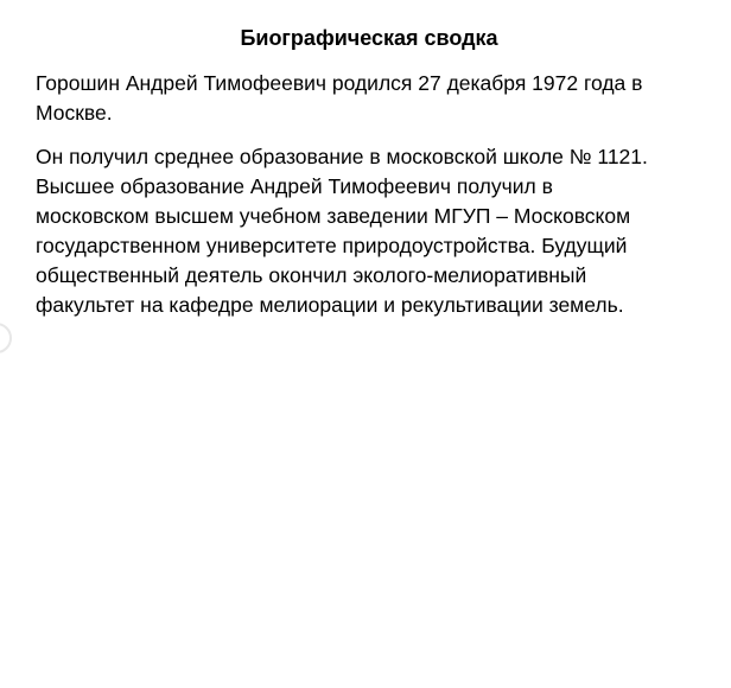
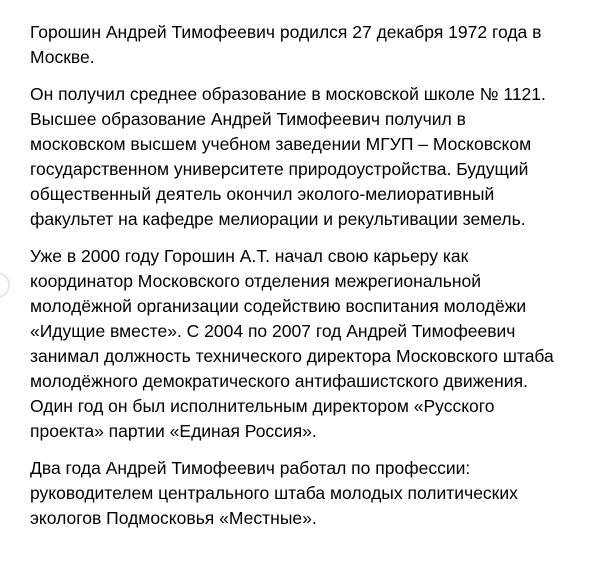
- Биографическая сводка
  Горошин Андрей Тимофеевич родился 27 декабря 1972 года в
  Москве.
  Он получил среднее образование в московской школе № 1121.
  Высшее образование Андрей Тимофеевич получил в
  московском высшем учебном заведении МГУП – Московском
  государственном университете природоустройства. Будущий
  общественный деятель окончил эколого-мелиоративный
  факультет на кафедре мелиорации и рекультивации земель.
+ Уже в 2000 году Горошин А.Т. начал свою карьеру как
+ координатор Московского отделения межрегиональной
+ молодёжной организации содействию воспитания молодёжи
+ «Идущие вместе». С 2004 по 2007 год Андрей Тимофеевич
+ занимал должность технического директора Московского штаба
+ молодёжного демократического антифашистского движения.
+ Один год он был исполнительным директором «Русского
+ проекта» партии «Единая Россия».
+ Два года Андрей Тимофеевич работал по профессии:
+ руководителем центрального штаба молодых политических
+ экологов Подмосковья «Местные».
